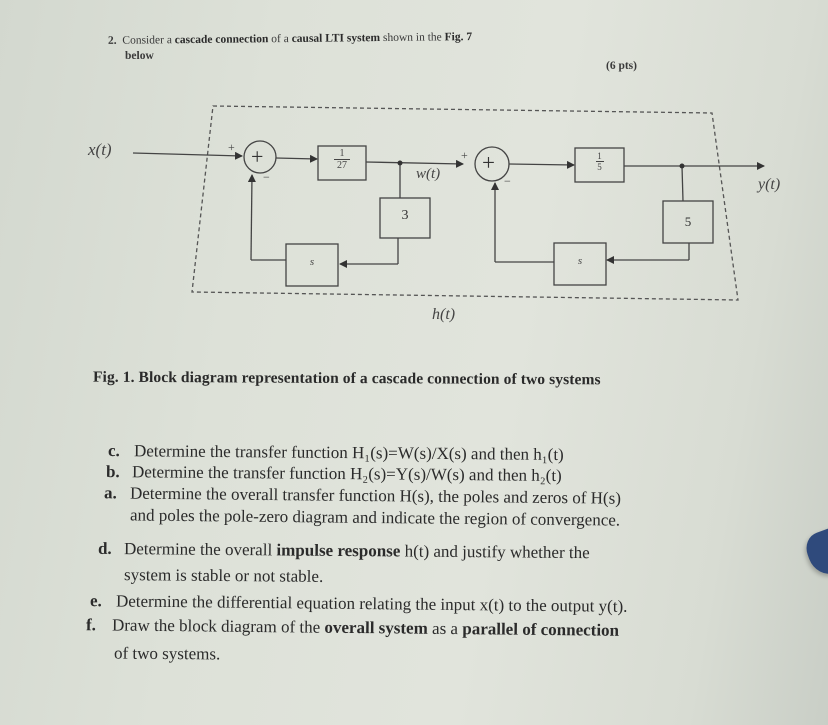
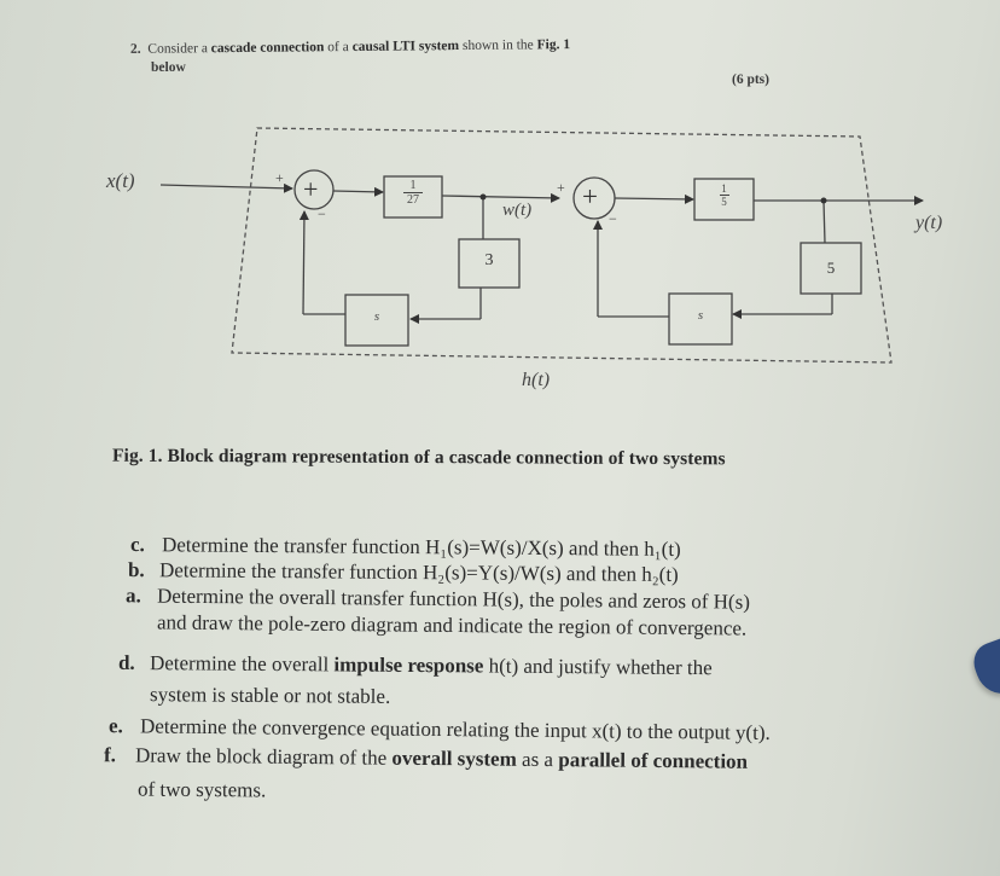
- 2. Consider a cascade connection of a causal LTI system shown in the Fig. 7
+ 2. Consider a cascade connection of a causal LTI system shown in the Fig. 1
  below
  (6 pts)
  x(t)
  +
  +
  −
  1
  27
  w(t)
  3
  s
  +
  +
  −
  1
  5
  5
  s
  y(t)
  h(t)
  Fig. 1. Block diagram representation of a cascade connection of two systems
  c. Determine the transfer function H₁(s)=W(s)/X(s) and then h₁(t)
  b. Determine the transfer function H₂(s)=Y(s)/W(s) and then h₂(t)
  a. Determine the overall transfer function H(s), the poles and zeros of H(s)
- and poles the pole-zero diagram and indicate the region of convergence.
+ and draw the pole-zero diagram and indicate the region of convergence.
  d. Determine the overall impulse response h(t) and justify whether the
  system is stable or not stable.
- e. Determine the differential equation relating the input x(t) to the output y(t).
+ e. Determine the convergence equation relating the input x(t) to the output y(t).
  f. Draw the block diagram of the overall system as a parallel of connection
  of two systems.
